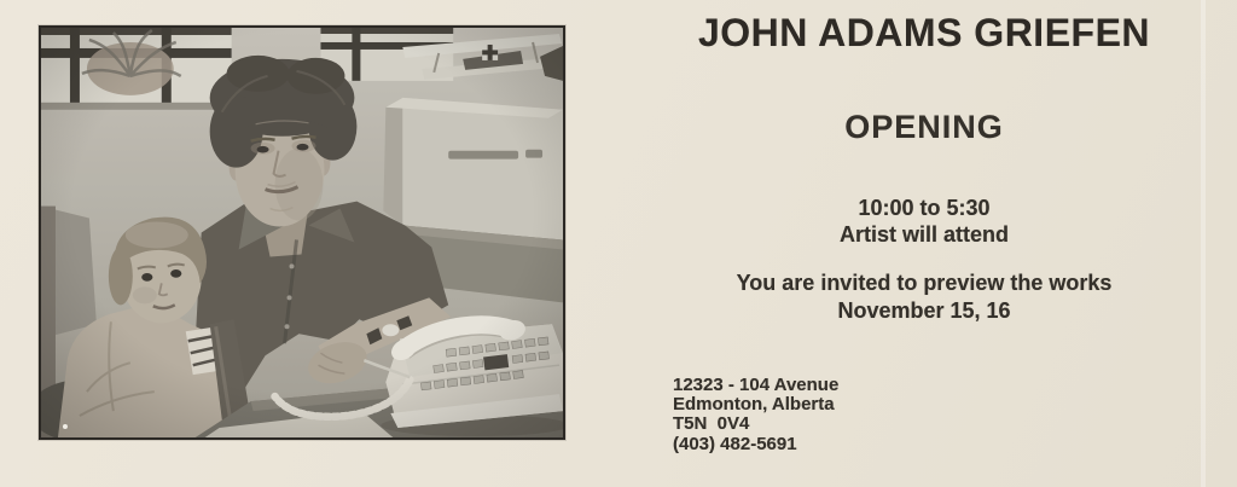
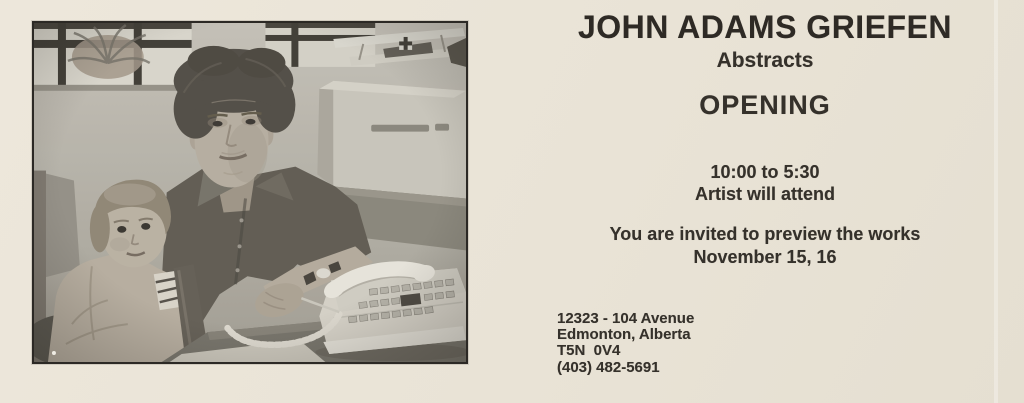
  JOHN ADAMS GRIEFEN
+ Abstracts
  OPENING
  10:00 to 5:30
  Artist will attend
  You are invited to preview the works
  November 15, 16
  12323 - 104 Avenue
  Edmonton, Alberta
  T5N 0V4
  (403) 482-5691
